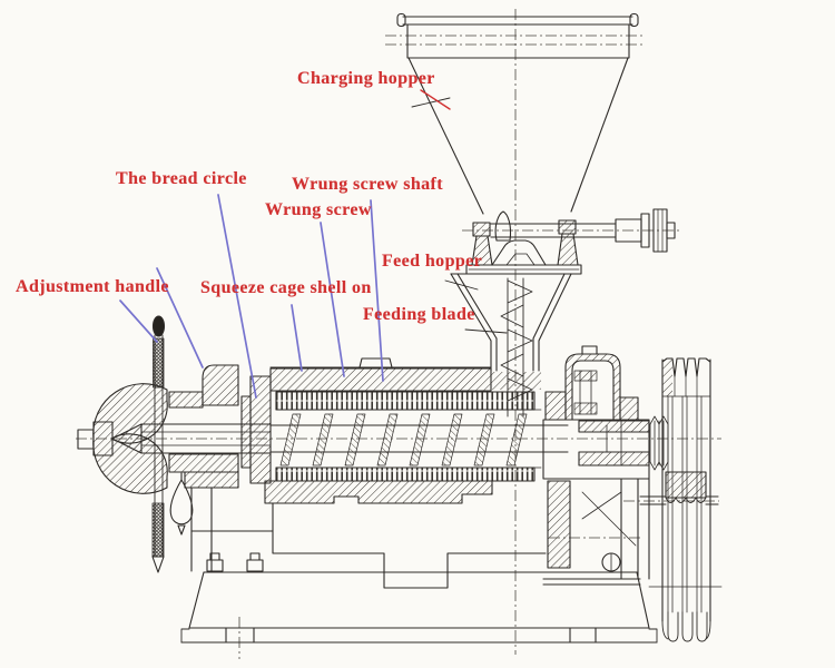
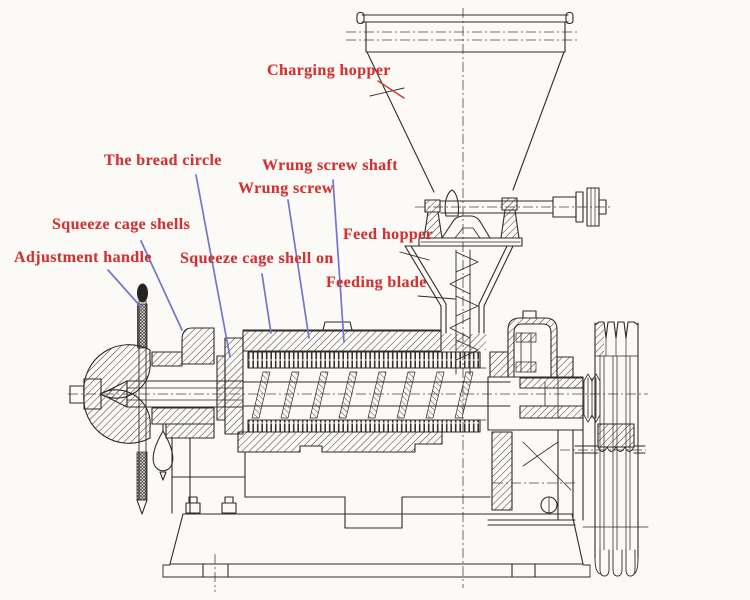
  Charging hopper
  The bread circle
  Wrung screw shaft
  Wrung screw
+ Squeeze cage shells
  Adjustment handle
  Squeeze cage shell on
  Feed hopper
  Feeding blade
